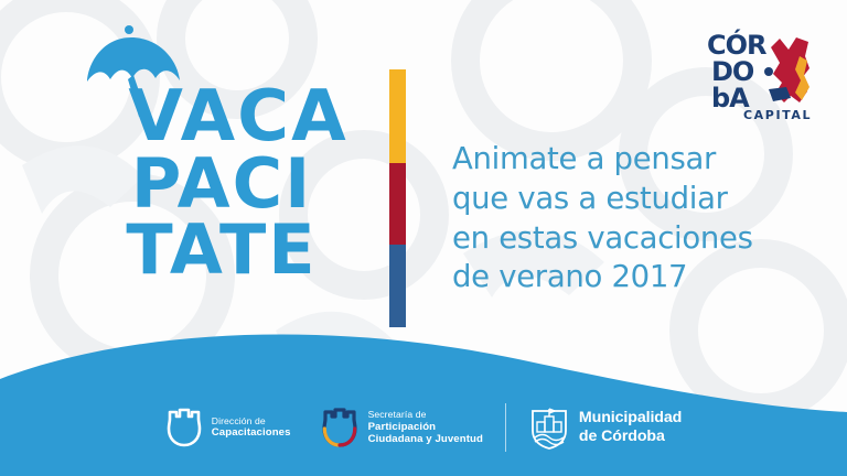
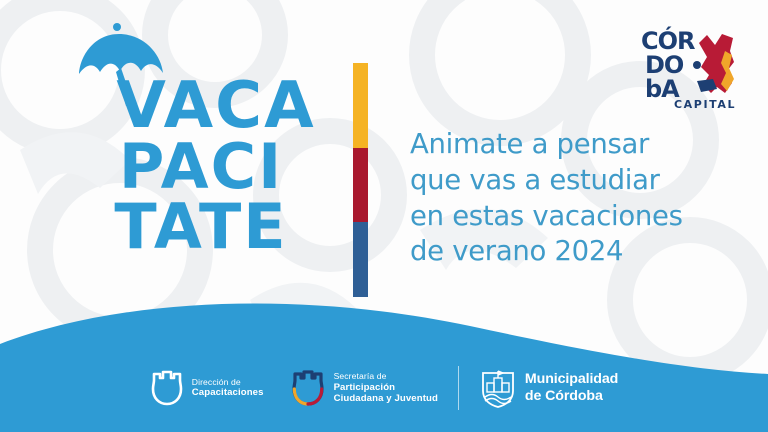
  VACA
  PACI
  TATE
  Animate a pensar
  que vas a estudiar
  en estas vacaciones
- de verano 2017
+ de verano 2024
  CÓR
  DO
  bA
  CAPITAL
  Dirección de
  Capacitaciones
  Secretaría de
  Participación
  Ciudadana y Juventud
  Municipalidad
  de Córdoba
